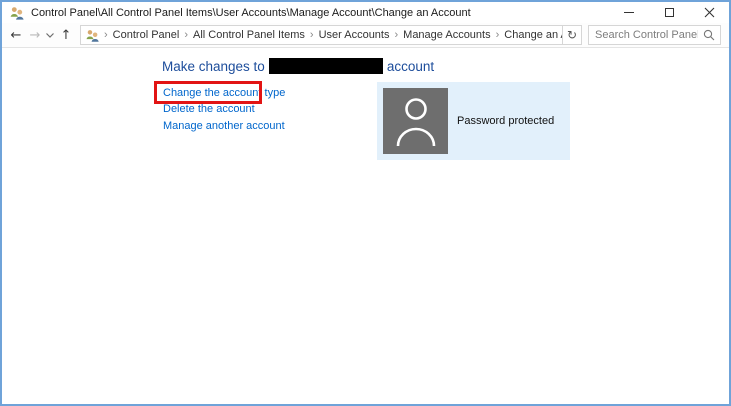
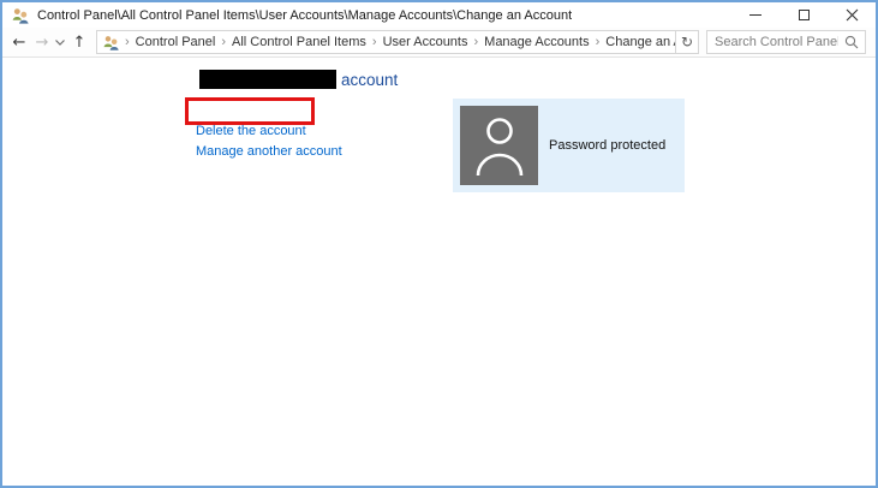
- Control Panel\All Control Panel Items\User Accounts\Manage Account\Change an Account
+ Control Panel\All Control Panel Items\User Accounts\Manage Accounts\Change an Account
  ←
  →
  ↑
  ›
  Control Panel
  ›
  All Control Panel Items
  ›
  User Accounts
  ›
  Manage Accounts
  ›
  ↻
  Search Control Pane
- Make changes to
  account
- Change the account type
  Delete the account
  Manage another account
  Password protected
